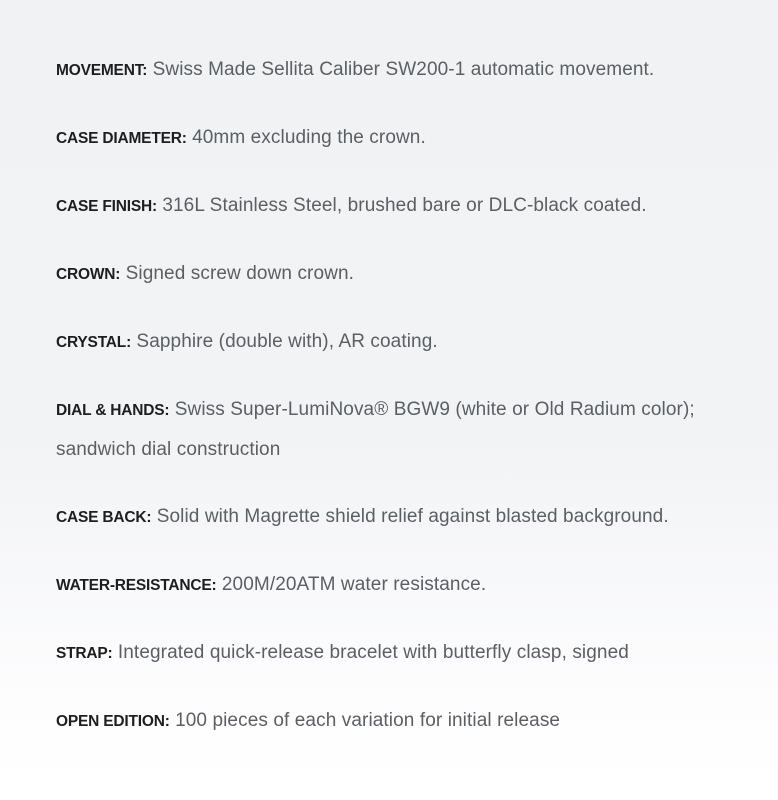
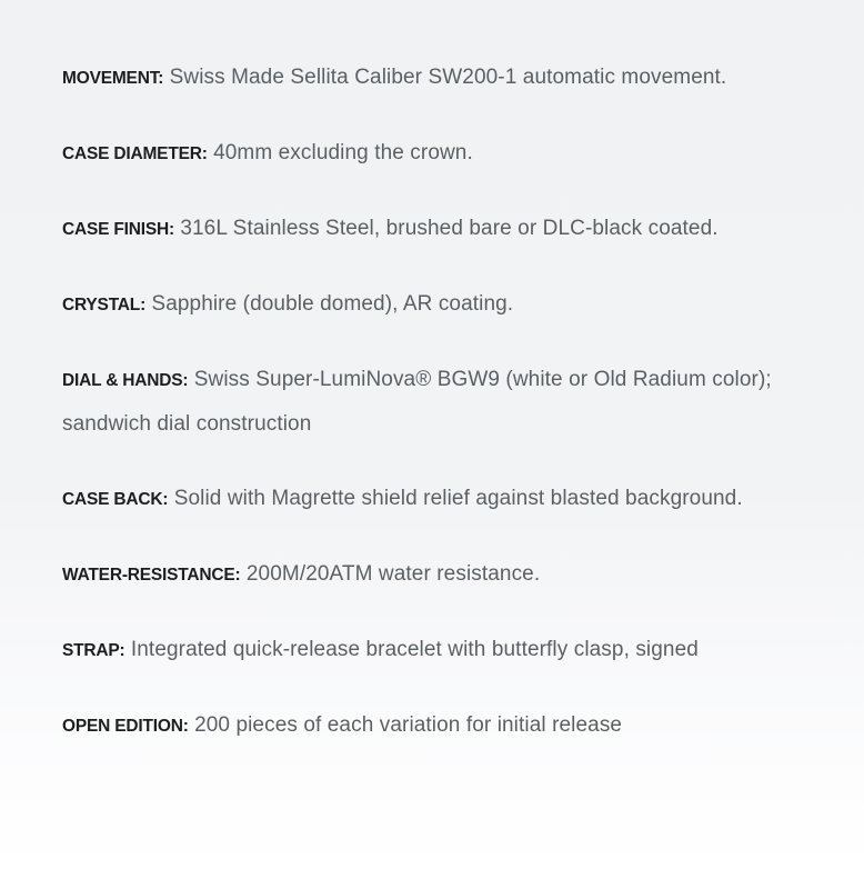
  MOVEMENT: Swiss Made Sellita Caliber SW200-1 automatic movement.
  CASE DIAMETER: 40mm excluding the crown.
  CASE FINISH: 316L Stainless Steel, brushed bare or DLC-black coated.
- CROWN: Signed screw down crown.
- CRYSTAL: Sapphire (double with), AR coating.
+ CRYSTAL: Sapphire (double domed), AR coating.
  DIAL & HANDS: Swiss Super-LumiNova® BGW9 (white or Old Radium color); sandwich dial construction
  CASE BACK: Solid with Magrette shield relief against blasted background.
  WATER-RESISTANCE: 200M/20ATM water resistance.
  STRAP: Integrated quick-release bracelet with butterfly clasp, signed
- OPEN EDITION: 100 pieces of each variation for initial release
+ OPEN EDITION: 200 pieces of each variation for initial release
